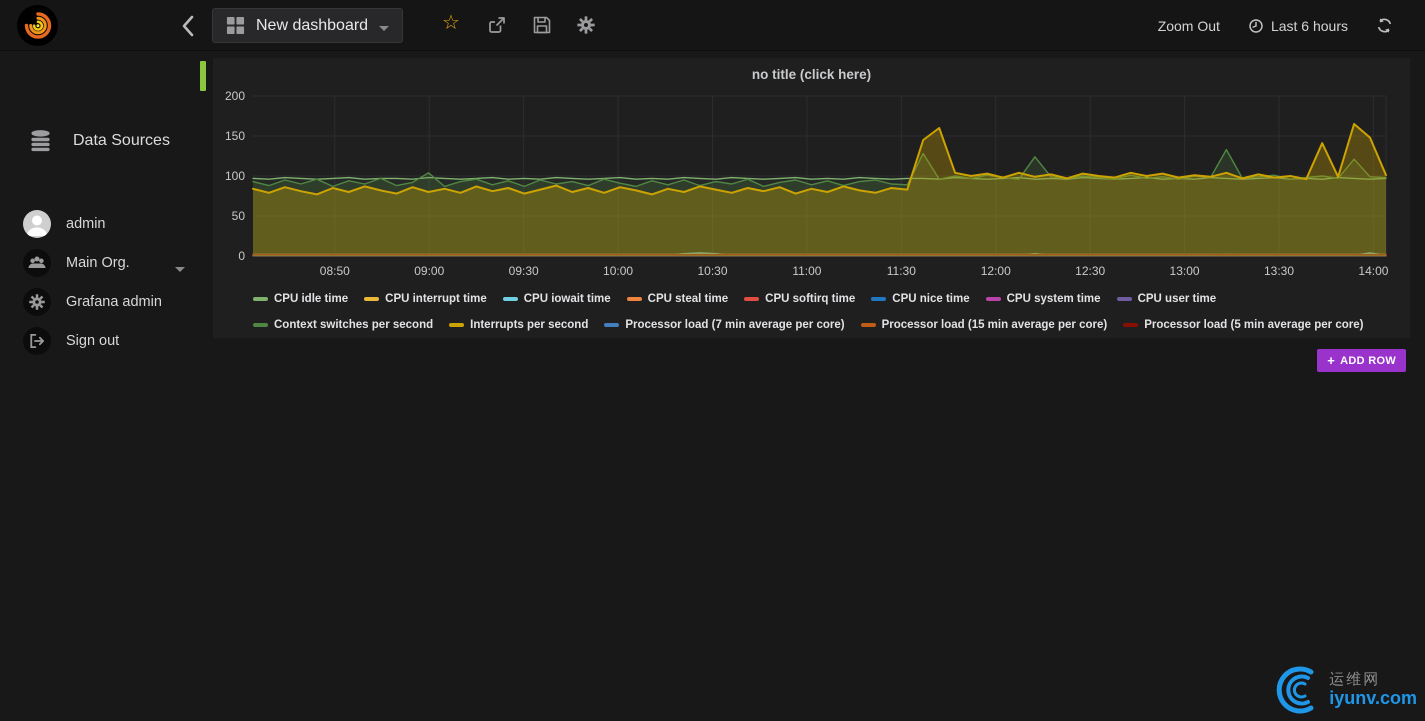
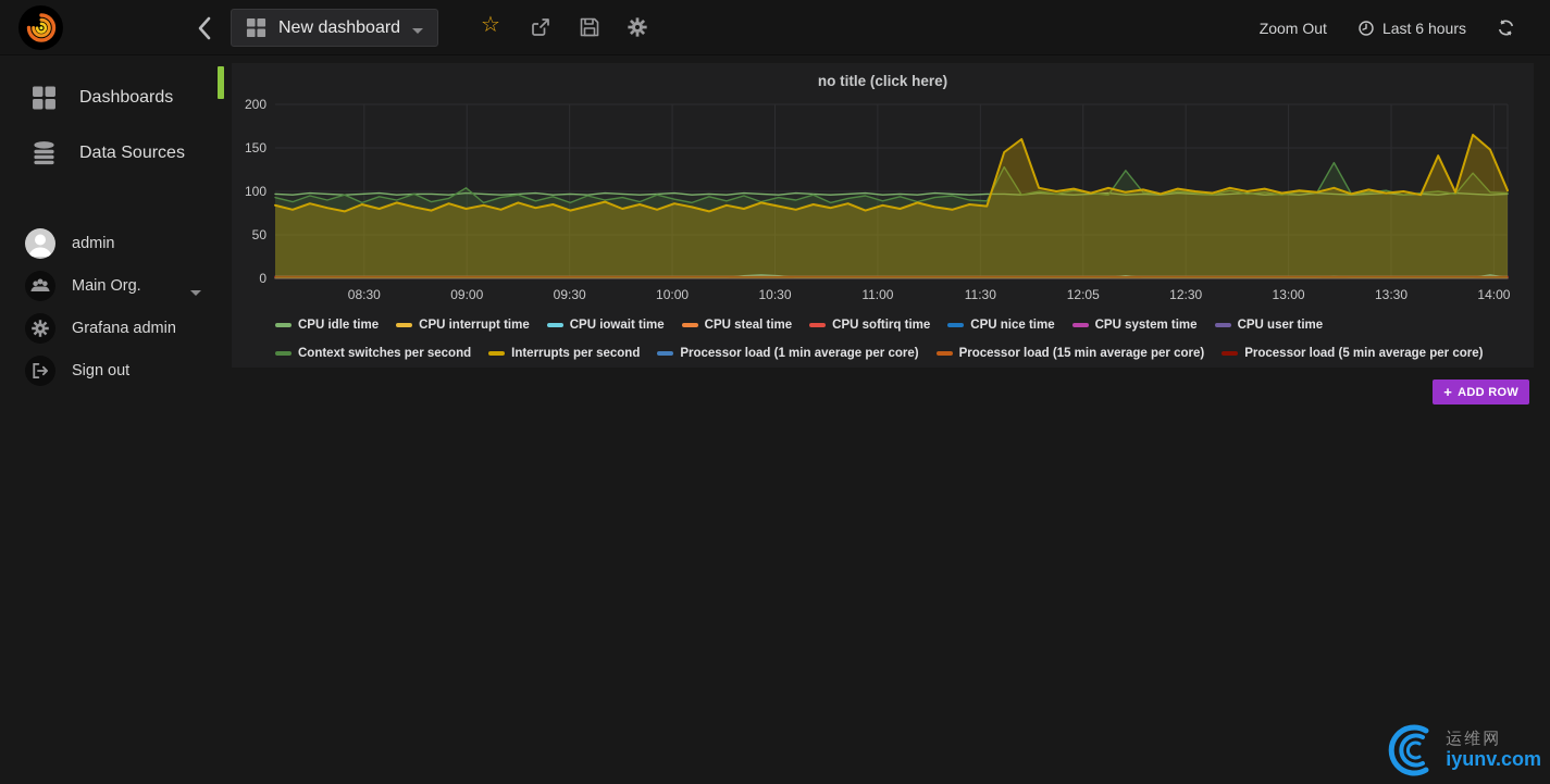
  New dashboard
  ☆
  Zoom Out
  Last 6 hours
+ Dashboards
  Data Sources
  admin
  Main Org.
  Grafana admin
  Sign out
  no title (click here)
  0
  50
  100
  150
  200
- 08:50
+ 08:30
  09:00
  09:30
  10:00
  10:30
  11:00
  11:30
- 12:00
+ 12:05
  12:30
  13:00
  13:30
  14:00
  CPU idle time
  CPU interrupt time
  CPU iowait time
  CPU steal time
  CPU softirq time
  CPU nice time
  CPU system time
  CPU user time
  Context switches per second
  Interrupts per second
- Processor load (7 min average per core)
+ Processor load (1 min average per core)
  Processor load (15 min average per core)
  Processor load (5 min average per core)
  +
  ADD ROW
  运维网
  iyunv.com
